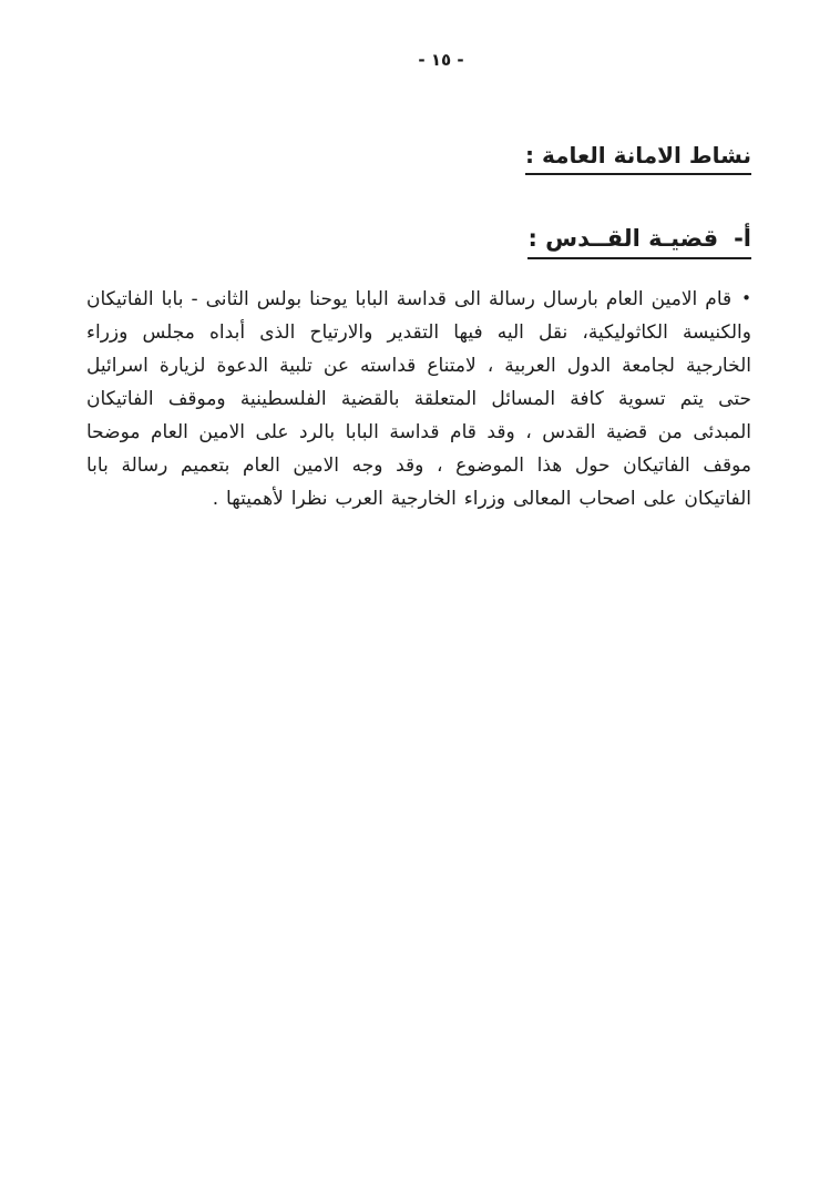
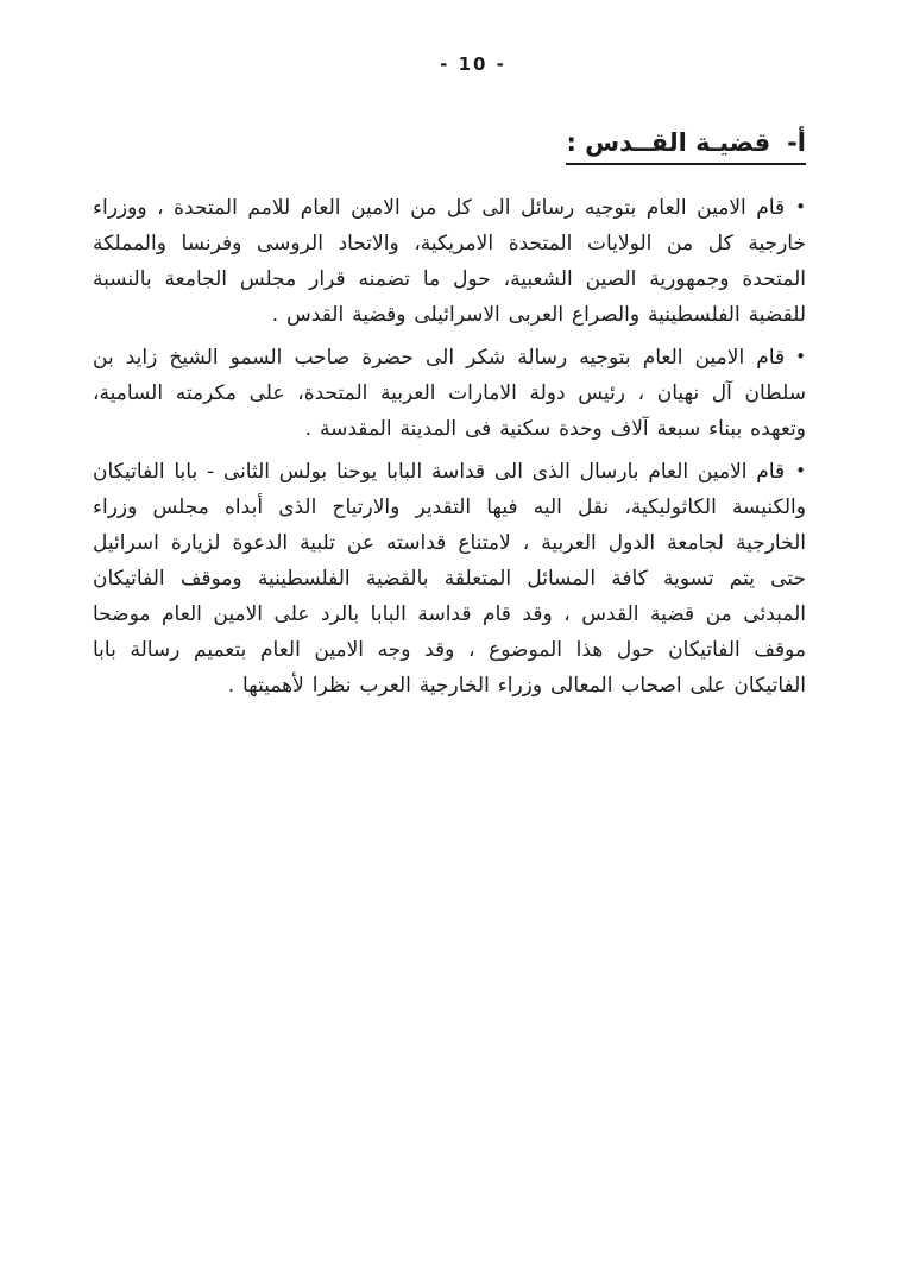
- - ١٥ -
+ - 10 -
- نشاط الامانة العامة :
  أ-قضيـة القــدس :
+ •قام الامين العام بتوجيه رسائل الى كل من الامين العام للامم المتحدة ، ووزراء خارجية كل من الولايات المتحدة الامريكية، والاتحاد الروسى وفرنسا والمملكة المتحدة وجمهورية الصين الشعبية، حول ما تضمنه قرار مجلس الجامعة بالنسبة للقضية الفلسطينية والصراع العربى الاسرائيلى وقضية القدس .
+ •قام الامين العام بتوجيه رسالة شكر الى حضرة صاحب السمو الشيخ زايد بن سلطان آل نهيان ، رئيس دولة الامارات العربية المتحدة، على مكرمته السامية، وتعهده ببناء سبعة آلاف وحدة سكنية فى المدينة المقدسة .
- •قام الامين العام بارسال رسالة الى قداسة البابا يوحنا بولس الثانى - بابا الفاتيكان والكنيسة الكاثوليكية، نقل اليه فيها التقدير والارتياح الذى أبداه مجلس وزراء الخارجية لجامعة الدول العربية ، لامتناع قداسته عن تلبية الدعوة لزيارة اسرائيل حتى يتم تسوية كافة المسائل المتعلقة بالقضية الفلسطينية وموقف الفاتيكان المبدئى من قضية القدس ، وقد قام قداسة البابا بالرد على الامين العام موضحا موقف الفاتيكان حول هذا الموضوع ، وقد وجه الامين العام بتعميم رسالة بابا الفاتيكان على اصحاب المعالى وزراء الخارجية العرب نظرا لأهميتها .
+ •قام الامين العام بارسال الذى الى قداسة البابا يوحنا بولس الثانى - بابا الفاتيكان والكنيسة الكاثوليكية، نقل اليه فيها التقدير والارتياح الذى أبداه مجلس وزراء الخارجية لجامعة الدول العربية ، لامتناع قداسته عن تلبية الدعوة لزيارة اسرائيل حتى يتم تسوية كافة المسائل المتعلقة بالقضية الفلسطينية وموقف الفاتيكان المبدئى من قضية القدس ، وقد قام قداسة البابا بالرد على الامين العام موضحا موقف الفاتيكان حول هذا الموضوع ، وقد وجه الامين العام بتعميم رسالة بابا الفاتيكان على اصحاب المعالى وزراء الخارجية العرب نظرا لأهميتها .
